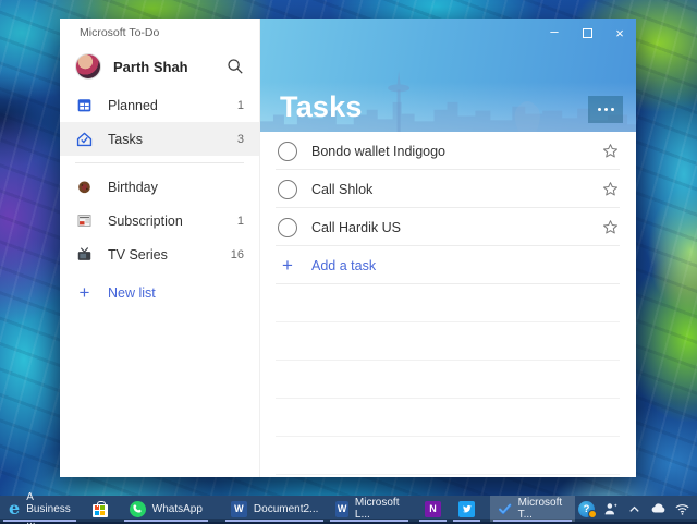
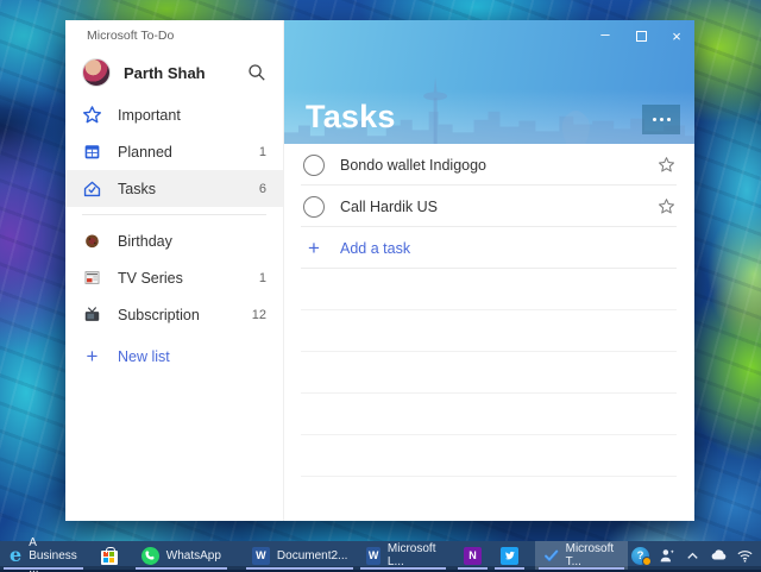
  Microsoft To-Do
  Parth Shah
+ Important
  Planned
  1
  Tasks
- 3
+ 6
  Birthday
- Subscription
+ TV Series
  1
- TV Series
+ Subscription
- 16
+ 12
  +
  New list
  –
  ×
  Tasks
  Bondo wallet Indigogo
- Call Shlok
  Call Hardik US
  +
  Add a task
  e
  A Business
  WhatsApp
  W
  Document2...
  W
  Microsoft L...
  N
  Microsoft T...
  ?
